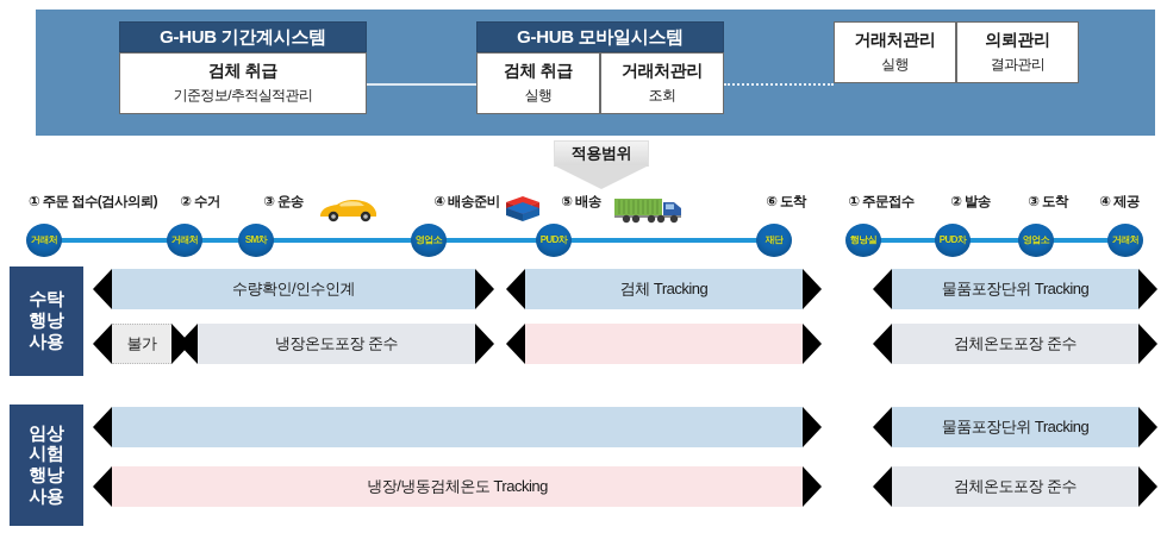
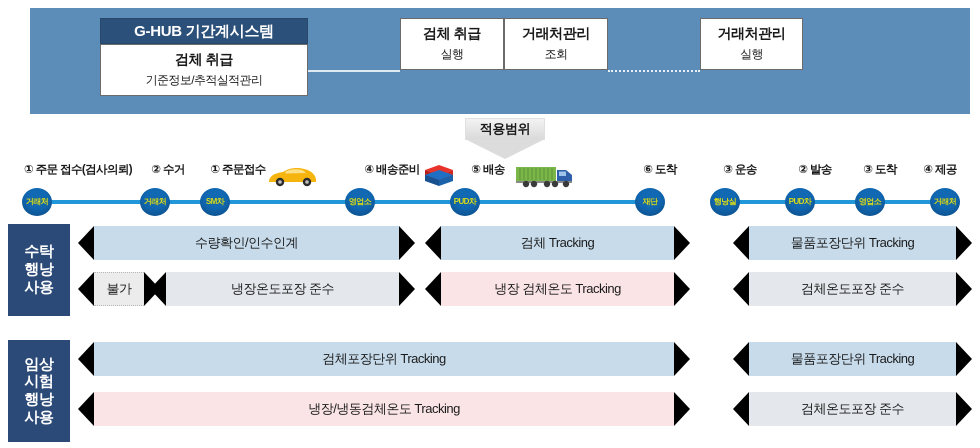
  G-HUB 기간계시스템
  검체 취급
  기준정보/추적실적관리
- G-HUB 모바일시스템
  검체 취급
  실행
  거래처관리
  조회
  거래처관리
  실행
- 의뢰관리
- 결과관리
  적용범위
  거래처
  ① 주문 접수(검사의뢰)
  거래처
  ② 수거
  SM차
- ③ 운송
+ ① 주문접수
  영업소
  ④ 배송준비
  PUD차
  ⑤ 배송
  재단
  ⑥ 도착
  행낭실
- ① 주문접수
+ ③ 운송
  PUD차
  ② 발송
  영업소
  ③ 도착
  거래처
  ④ 제공
  수탁
  행낭
  사용
  임상
  시험
  행낭
  사용
  수량확인/인수인계
  검체 Tracking
  물품포장단위 Tracking
  불가
  냉장온도포장 준수
+ 냉장 검체온도 Tracking
  검체온도포장 준수
+ 검체포장단위 Tracking
  물품포장단위 Tracking
  냉장/냉동검체온도 Tracking
  검체온도포장 준수
